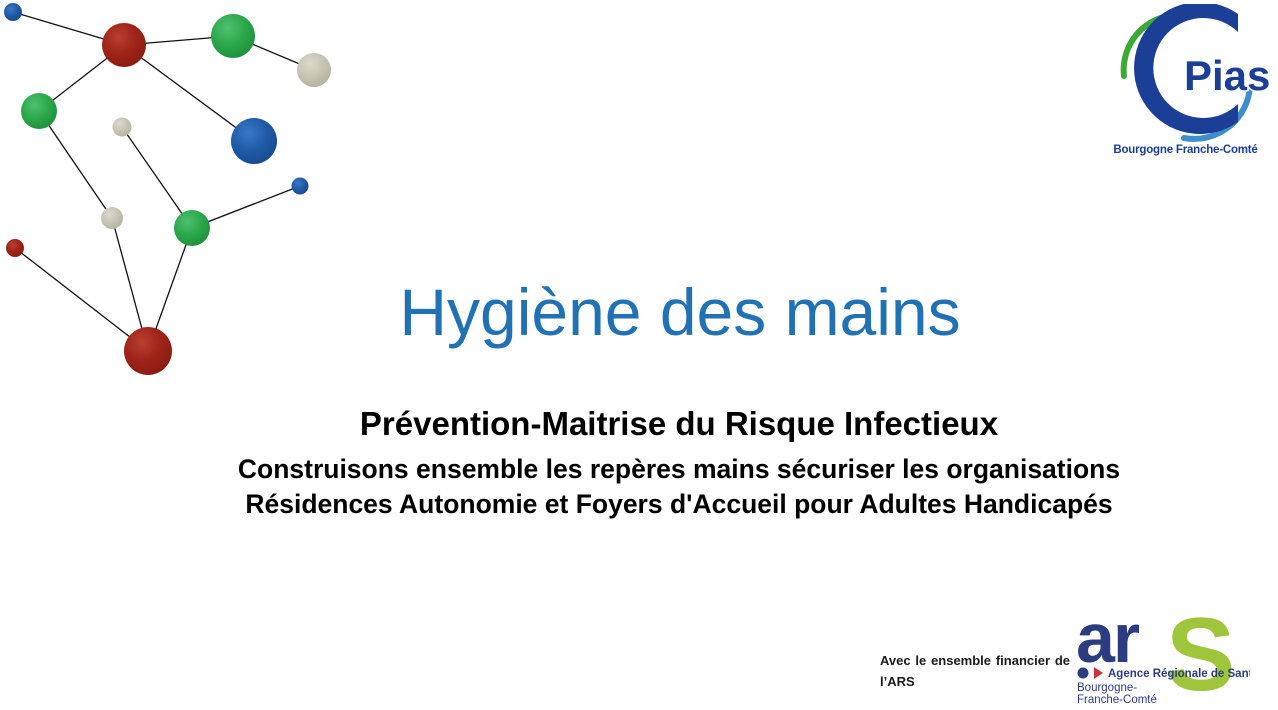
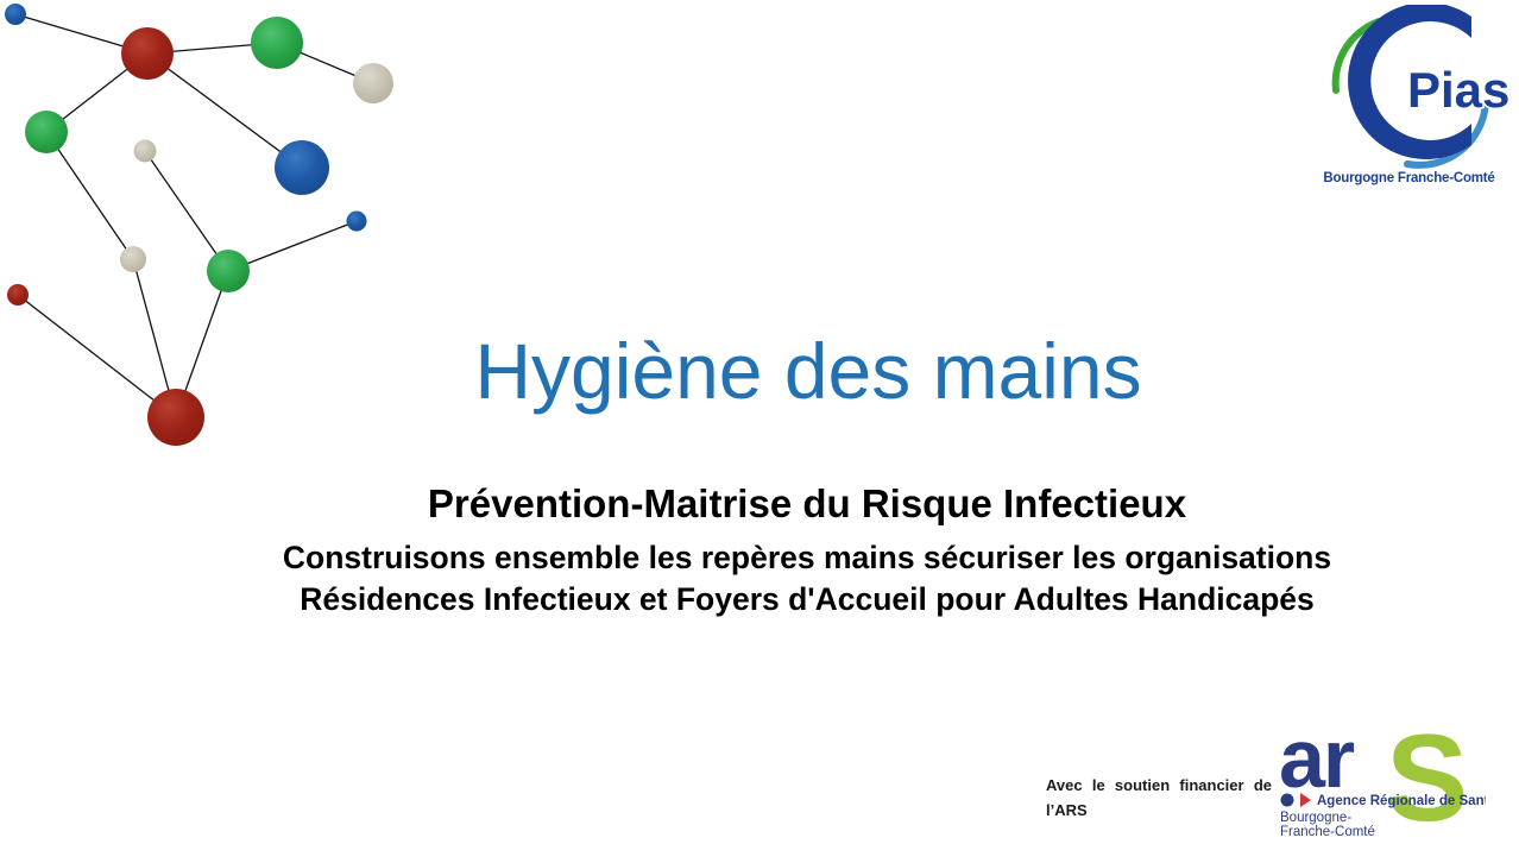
  Pias
  Bourgogne Franche-Comté
  Hygiène des mains
  Prévention-Maitrise du Risque Infectieux
  Construisons ensemble les repères mains sécuriser les organisations
- Résidences Autonomie et Foyers d'Accueil pour Adultes Handicapés
+ Résidences Infectieux et Foyers d'Accueil pour Adultes Handicapés
- Avec le ensemble financier de l’ARS
+ Avec le soutien financier de l’ARS
  S
  ar
  Agence Régionale de San
  Bourgogne-
  Franche-Comté
